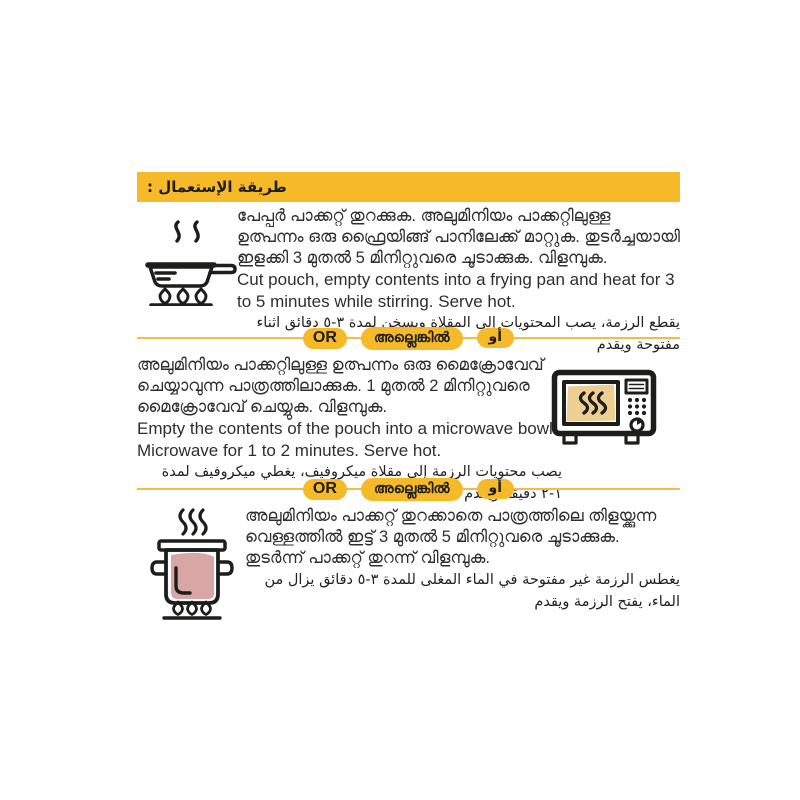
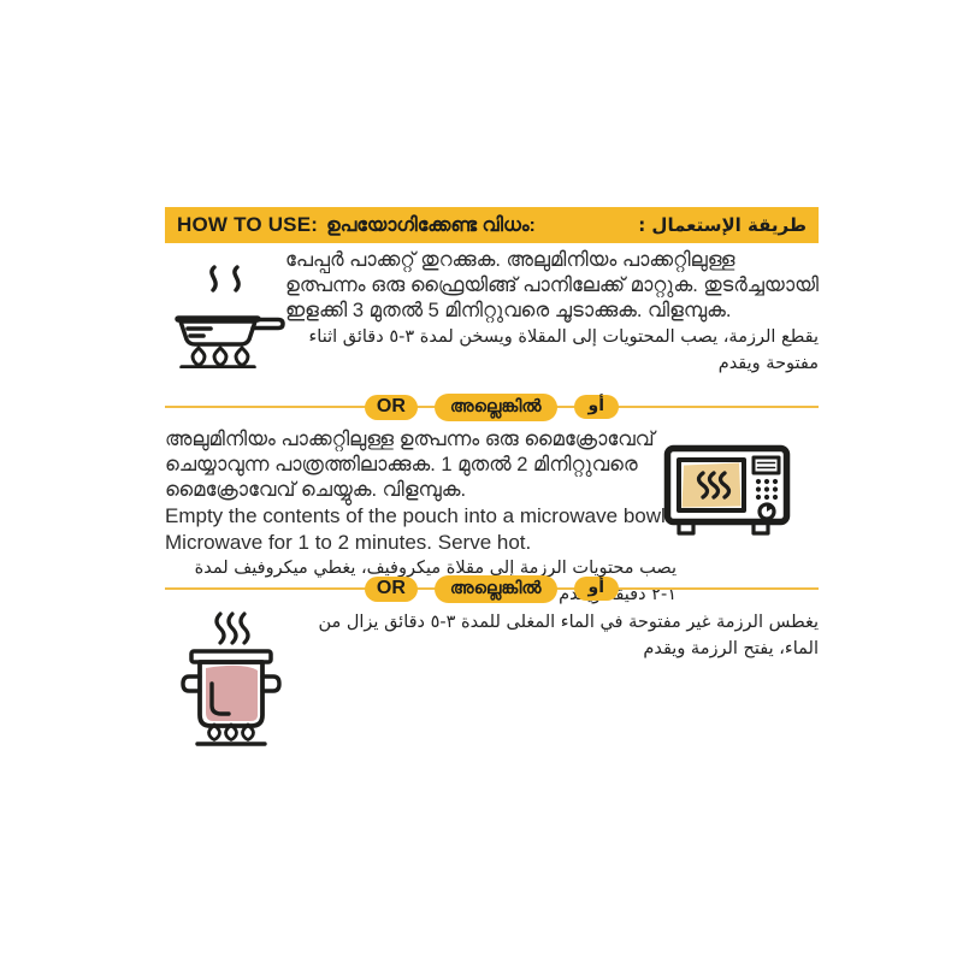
+ HOW TO USE:
+ ഉപയോഗിക്കേണ്ട വിധം:
  طريقة الإستعمال :
  പേപ്പർ പാക്കറ്റ് തുറക്കുക. അലുമിനിയം പാക്കറ്റിലുള്ള ഉത്പന്നം ഒരു ഫ്രൈയിങ്ങ് പാനിലേക്ക് മാറ്റുക. തുടർച്ചയായി ഇളക്കി 3 മുതൽ 5 മിനിറ്റുവരെ ചൂടാക്കുക. വിളമ്പുക.
- Cut pouch, empty contents into a frying pan and heat for 3 to 5 minutes while stirring. Serve hot.
  يقطع الرزمة، يصب المحتويات إلى المقلاة ويسخن لمدة ٣-٥ دقائق اثناء مفتوحة ويقدم
  OR
  അല്ലെങ്കിൽ
  أو
  അലുമിനിയം പാക്കറ്റിലുള്ള ഉത്പന്നം ഒരു മൈക്രോവേവ് ചെയ്യാവുന്ന പാത്രത്തിലാക്കുക. 1 മുതൽ 2 മിനിറ്റുവരെ മൈക്രോവേവ് ചെയ്യുക. വിളമ്പുക.
  Empty the contents of the pouch into a microwave bowl Microwave for 1 to 2 minutes. Serve hot.
  يصب محتويات الرزمة إلى مقلاة ميكروفيف، يغطي ميكروفيف لمدة ١-٢ دقيقدم
  OR
  അല്ലെങ്കിൽ
  أو
- അലുമിനിയം പാക്കറ്റ് തുറക്കാതെ പാത്രത്തിലെ തിളയ്ക്കുന്ന വെള്ളത്തിൽ ഇട്ട് 3 മുതൽ 5 മിനിറ്റുവരെ ചൂടാക്കുക. തുടർന്ന് പാക്കറ്റ് തുറന്ന് വിളമ്പുക.
  يغطس الرزمة غير مفتوحة في الماء المغلى للمدة ٣-٥ دقائق يزال من الماء، يفتح الرزمة ويقدم
